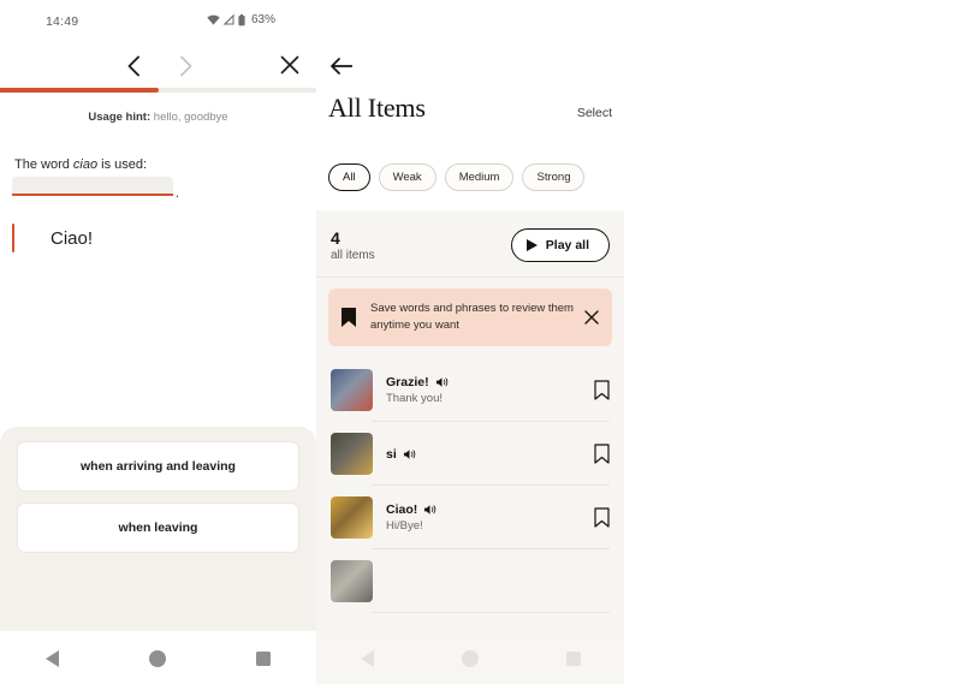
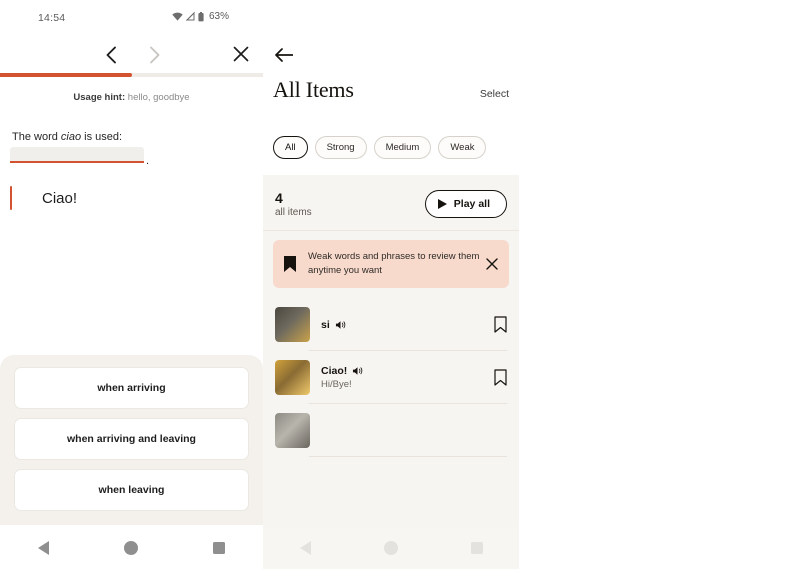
- 14:49
+ 14:54
  63%
  Usage hint: hello, goodbye
  The word ciao is used:
  .
  Ciao!
+ when arriving
  when arriving and leaving
  when leaving
  All Items
  Select
  All
- Weak
+ Strong
  Medium
- Strong
+ Weak
  4
  all items
  Play all
- Save words and phrases to review them anytime you want
+ Weak words and phrases to review them anytime you want
- Grazie!
- Thank you!
  si
  Ciao!
  Hi/Bye!
